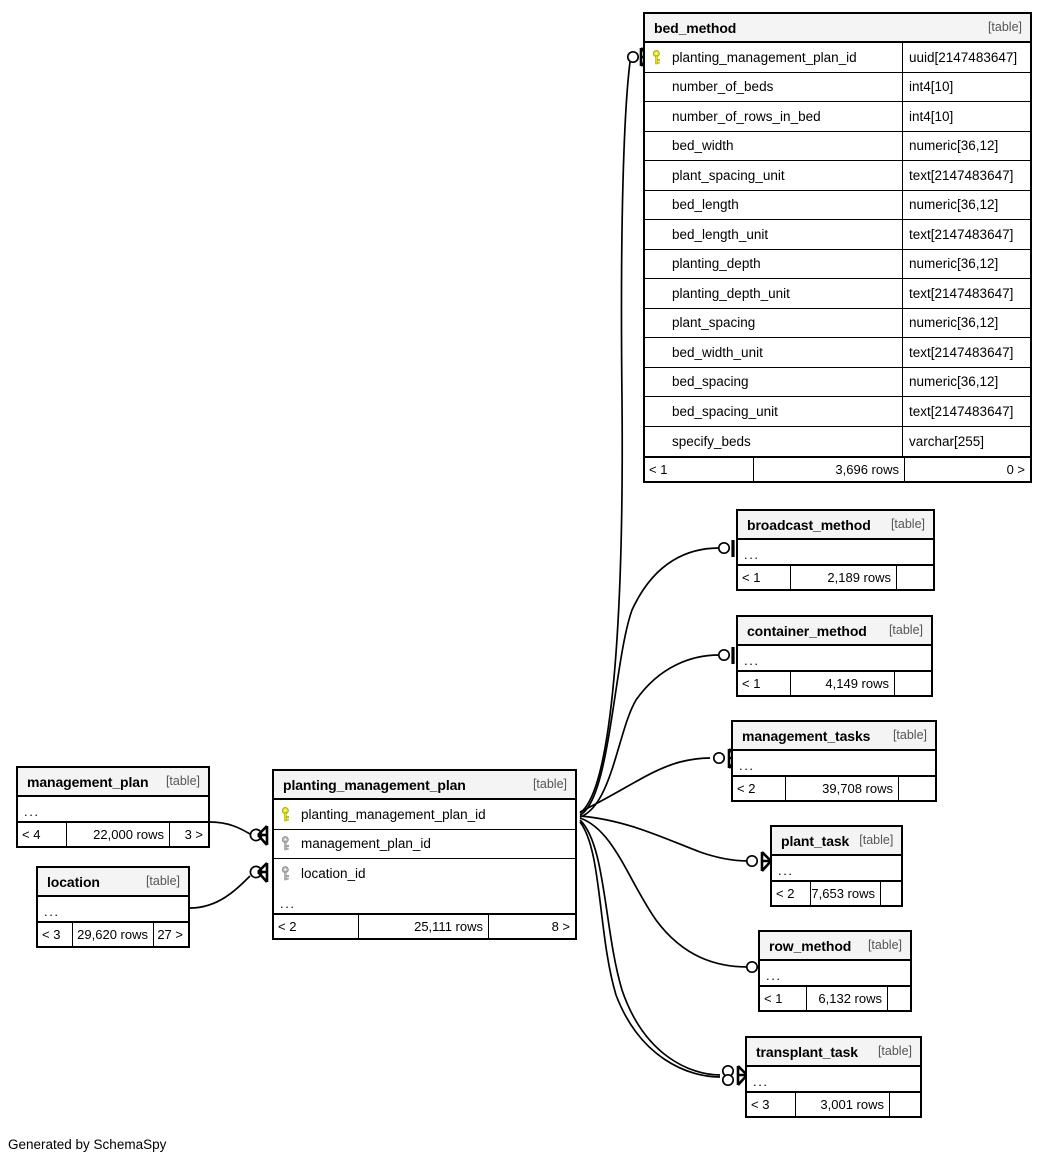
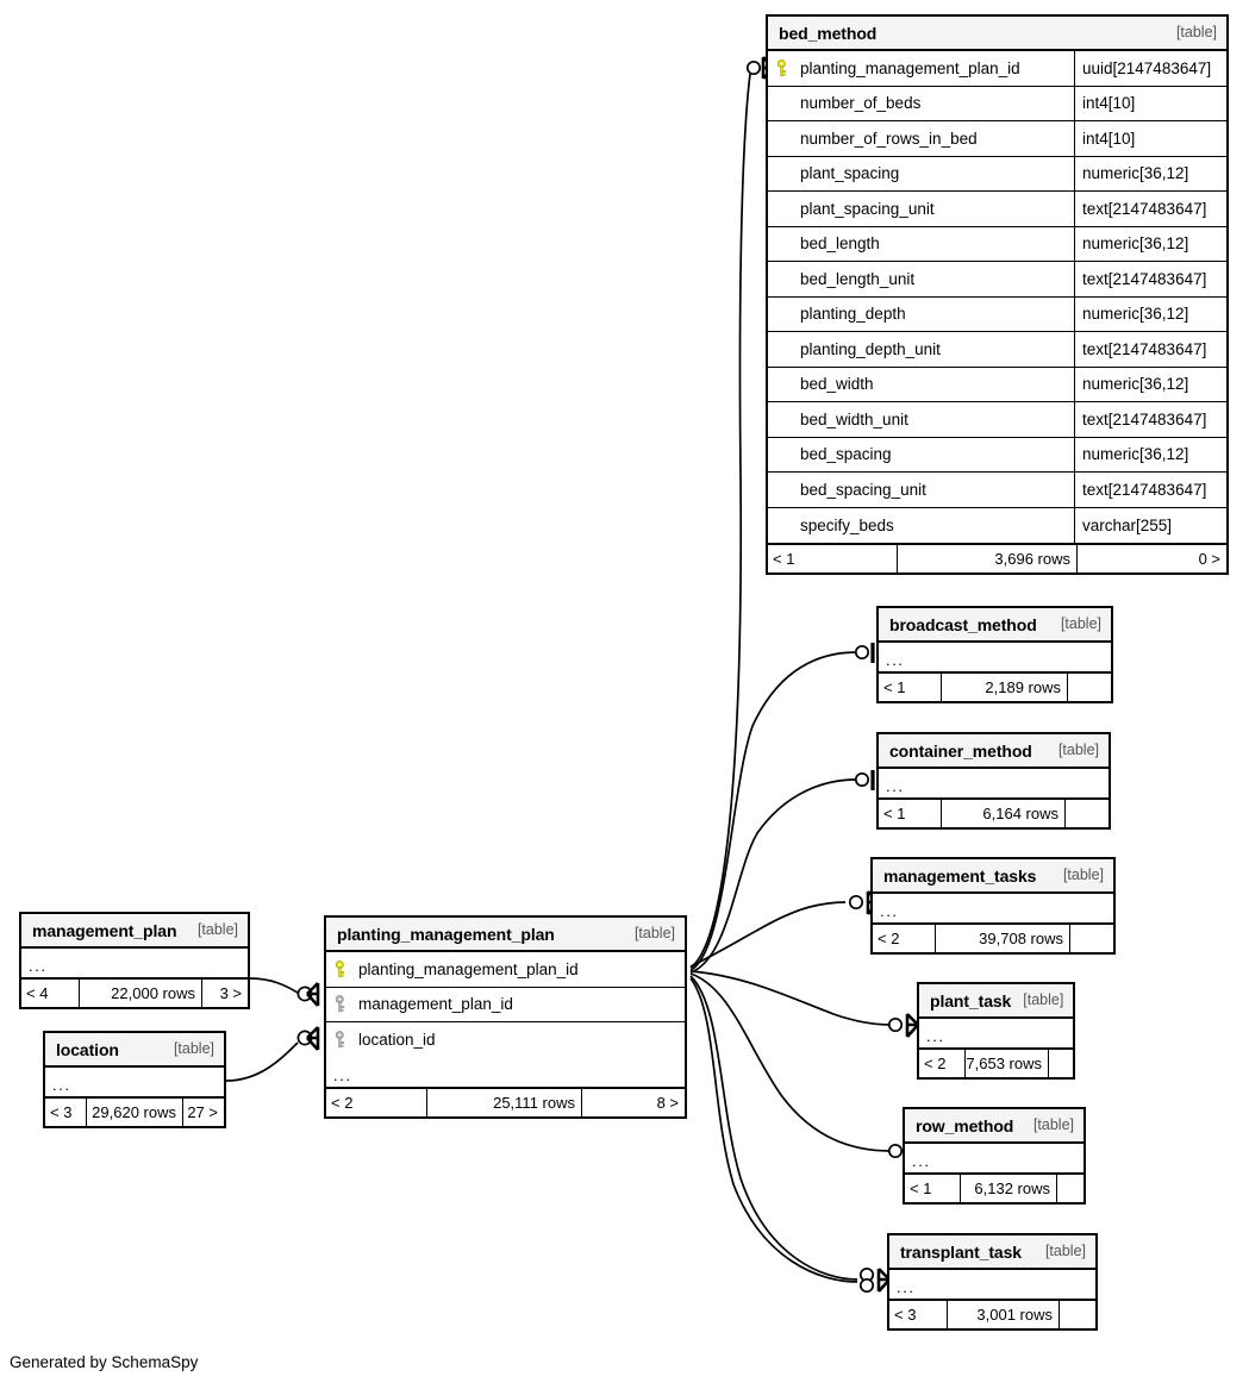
  bed_method
  [table]
  planting_management_plan_id
  uuid[2147483647]
  number_of_beds
  int4[10]
  number_of_rows_in_bed
  int4[10]
- bed_width
+ plant_spacing
  numeric[36,12]
  plant_spacing_unit
  text[2147483647]
  bed_length
  numeric[36,12]
  bed_length_unit
  text[2147483647]
  planting_depth
  numeric[36,12]
  planting_depth_unit
  text[2147483647]
- plant_spacing
+ bed_width
  numeric[36,12]
  bed_width_unit
  text[2147483647]
  bed_spacing
  numeric[36,12]
  bed_spacing_unit
  text[2147483647]
  specify_beds
  varchar[255]
  < 1
  3,696 rows
  0 >
  broadcast_method
  [table]
  ...
  < 1
  2,189 rows
  container_method
  [table]
  ...
  < 1
- 4,149 rows
+ 6,164 rows
  management_tasks
  [table]
  ...
  < 2
  39,708 rows
  plant_task
  [table]
  ...
  < 2
  7,653 rows
  row_method
  [table]
  ...
  < 1
  6,132 rows
  transplant_task
  [table]
  ...
  < 3
  3,001 rows
  management_plan
  [table]
  ...
  < 4
  22,000 rows
  3 >
  location
  [table]
  ...
  < 3
  29,620 rows
  27 >
  planting_management_plan
  [table]
  planting_management_plan_id
  management_plan_id
  location_id
  ...
  < 2
  25,111 rows
  8 >
  Generated by SchemaSpy
